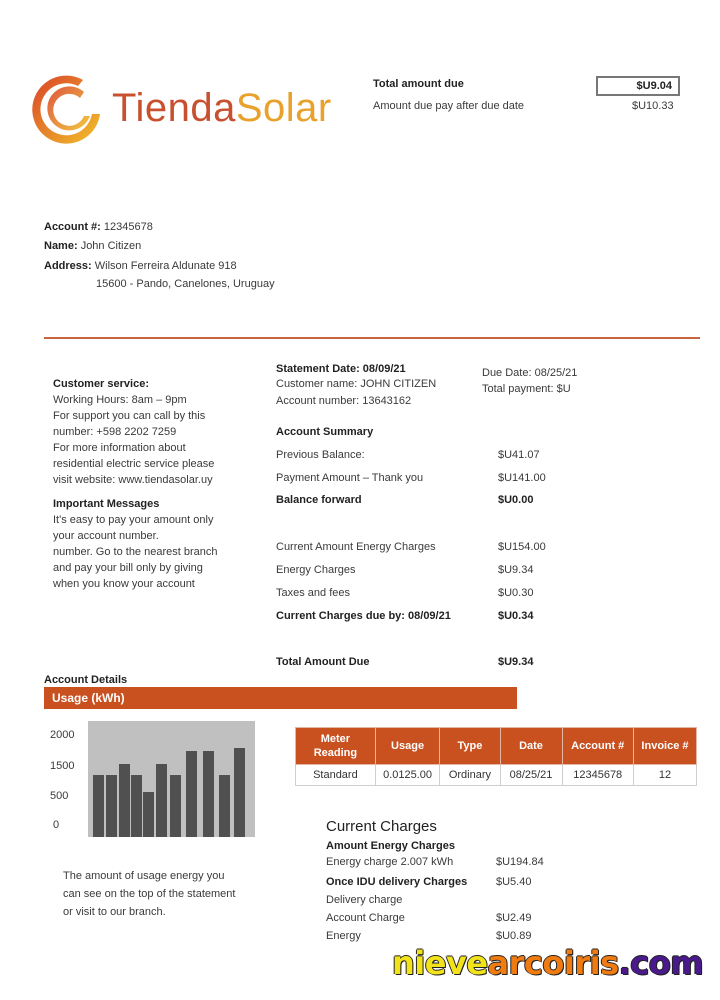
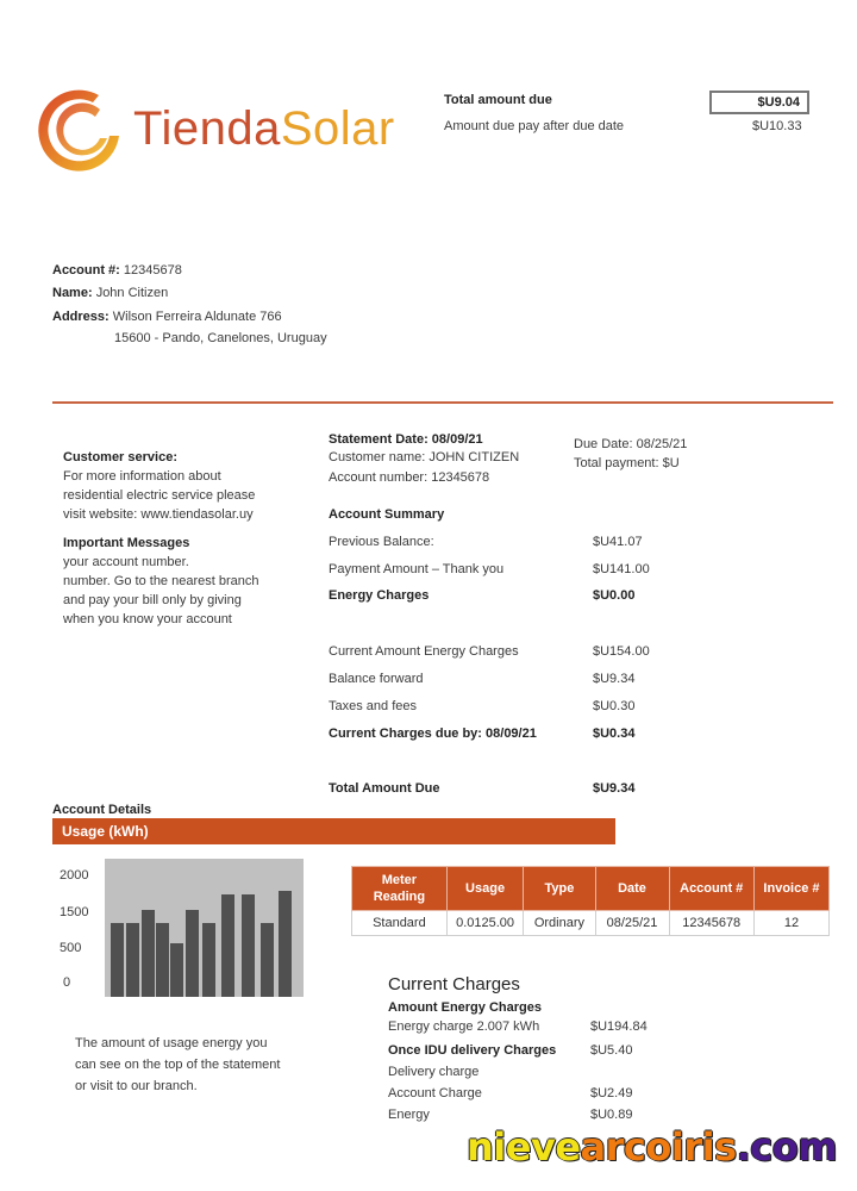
  TiendaSolar
  Total amount due
  $U9.04
  Amount due pay after due date
  $U10.33
  Account #: 12345678
  Name: John Citizen
- Address: Wilson Ferreira Aldunate 918
+ Address: Wilson Ferreira Aldunate 766
  15600 - Pando, Canelones, Uruguay
  Customer service:
- Working Hours: 8am – 9pm
- For support you can call by this
- number: +598 2202 7259
  For more information about
  residential electric service please
  visit website: www.tiendasolar.uy
  Important Messages
- It's easy to pay your amount only
  your account number.
  number. Go to the nearest branch
  and pay your bill only by giving
  when you know your account
  Statement Date: 08/09/21
  Customer name: JOHN CITIZEN
- Account number: 13643162
+ Account number: 12345678
  Due Date: 08/25/21
  Total payment: $U
  Account Summary
  Previous Balance:
  $U41.07
  Payment Amount – Thank you
  $U141.00
- Balance forward
+ Energy Charges
  $U0.00
  Current Amount Energy Charges
  $U154.00
- Energy Charges
+ Balance forward
  $U9.34
  Taxes and fees
  $U0.30
  Current Charges due by: 08/09/21
  $U0.34
  Total Amount Due
  $U9.34
  Account Details
  Usage (kWh)
  2000
  1500
  500
  0
  The amount of usage energy you
  can see on the top of the statement
  or visit to our branch.
  Meter Reading	Usage	Type	Date	Account #	Invoice #
  Standard	0.0125.00	Ordinary	08/25/21	12345678	12
  Current Charges
  Amount Energy Charges
  Energy charge 2.007 kWh
  $U194.84
  Once IDU delivery Charges
  $U5.40
  Delivery charge
  Account Charge
  $U2.49
  Energy
  $U0.89
  nievearcoiris.com
